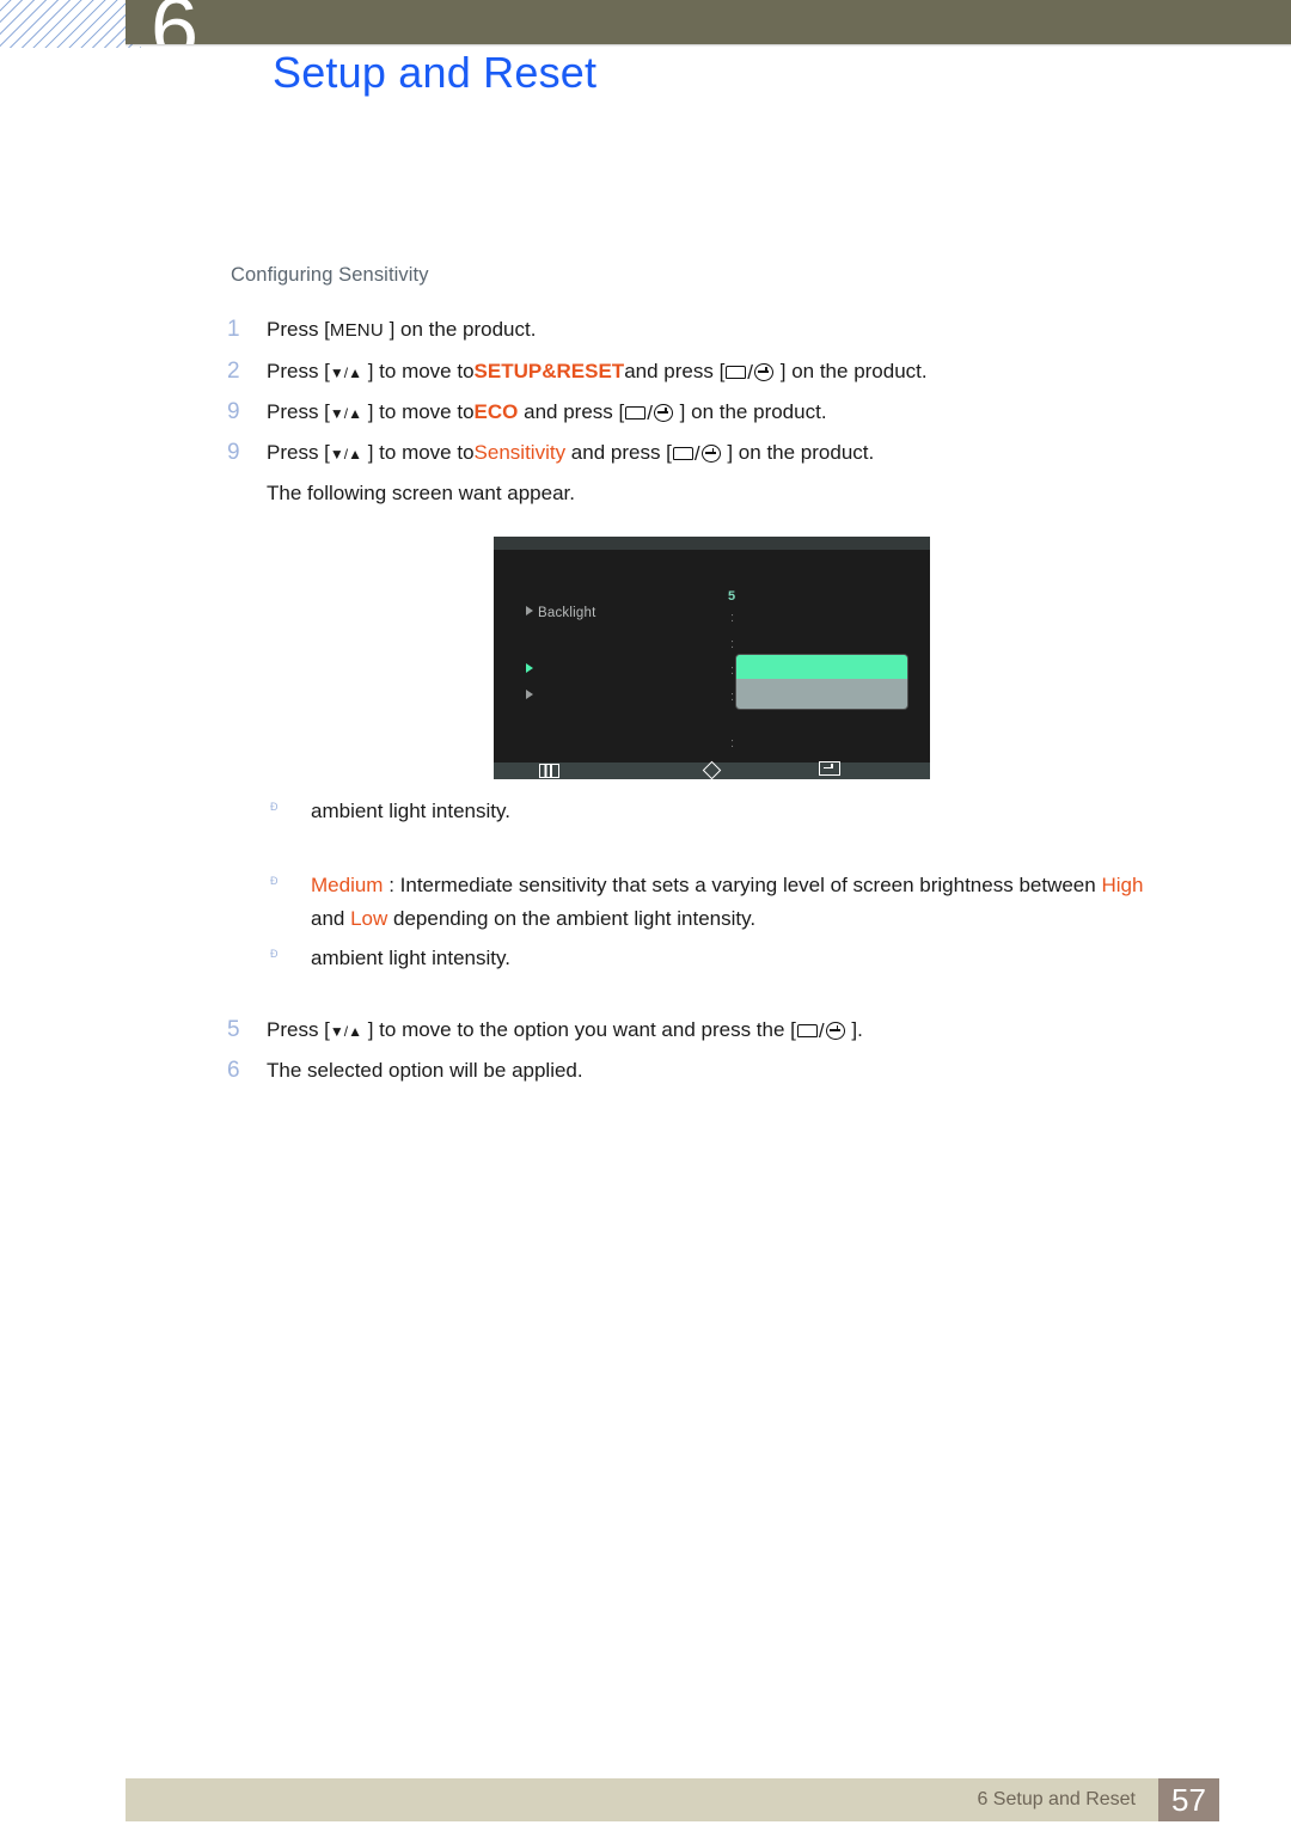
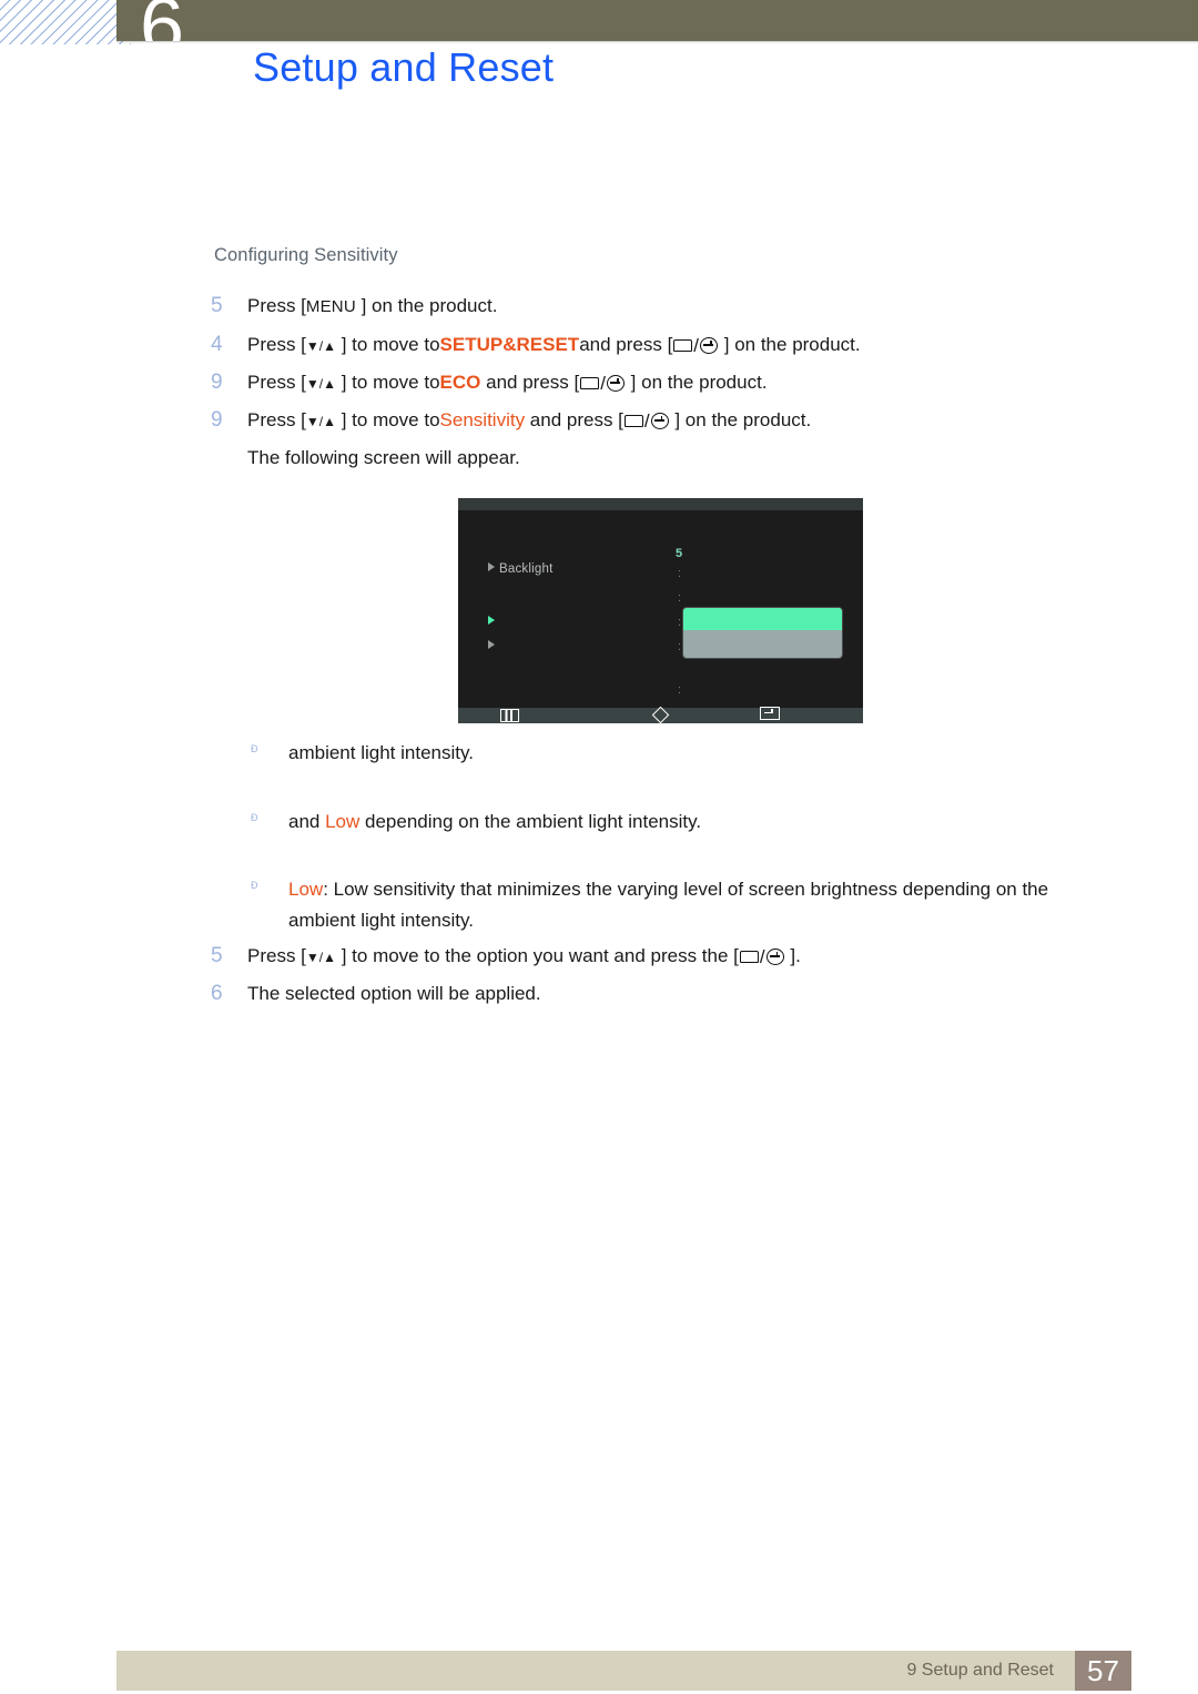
  6
  Setup and Reset
  Configuring Sensitivity
- 1 Press [MENU ] on the product.
+ 5 Press [MENU ] on the product.
- 2 Press [▼/▲ ] to move toSETUP&RESETand press [ / ] on the product.
+ 4 Press [▼/▲ ] to move toSETUP&RESETand press [ / ] on the product.
  9 Press [▼/▲ ] to move toECO and press [ / ] on the product.
  9 Press [▼/▲ ] to move toSensitivity and press [ / ] on the product.
- The following screen want appear.
+ The following screen will appear.
  Backlight
  5
  :
  :
  :
  :
  :
  Đ
  ambient light intensity.
  Đ
- Medium : Intermediate sensitivity that sets a varying level of screen brightness between High
  and Low depending on the ambient light intensity.
  Đ
+ Low: Low sensitivity that minimizes the varying level of screen brightness depending on the
  ambient light intensity.
  5 Press [▼/▲ ] to move to the option you want and press the [ / ].
  6 The selected option will be applied.
- 6 Setup and Reset
+ 9 Setup and Reset
  57
